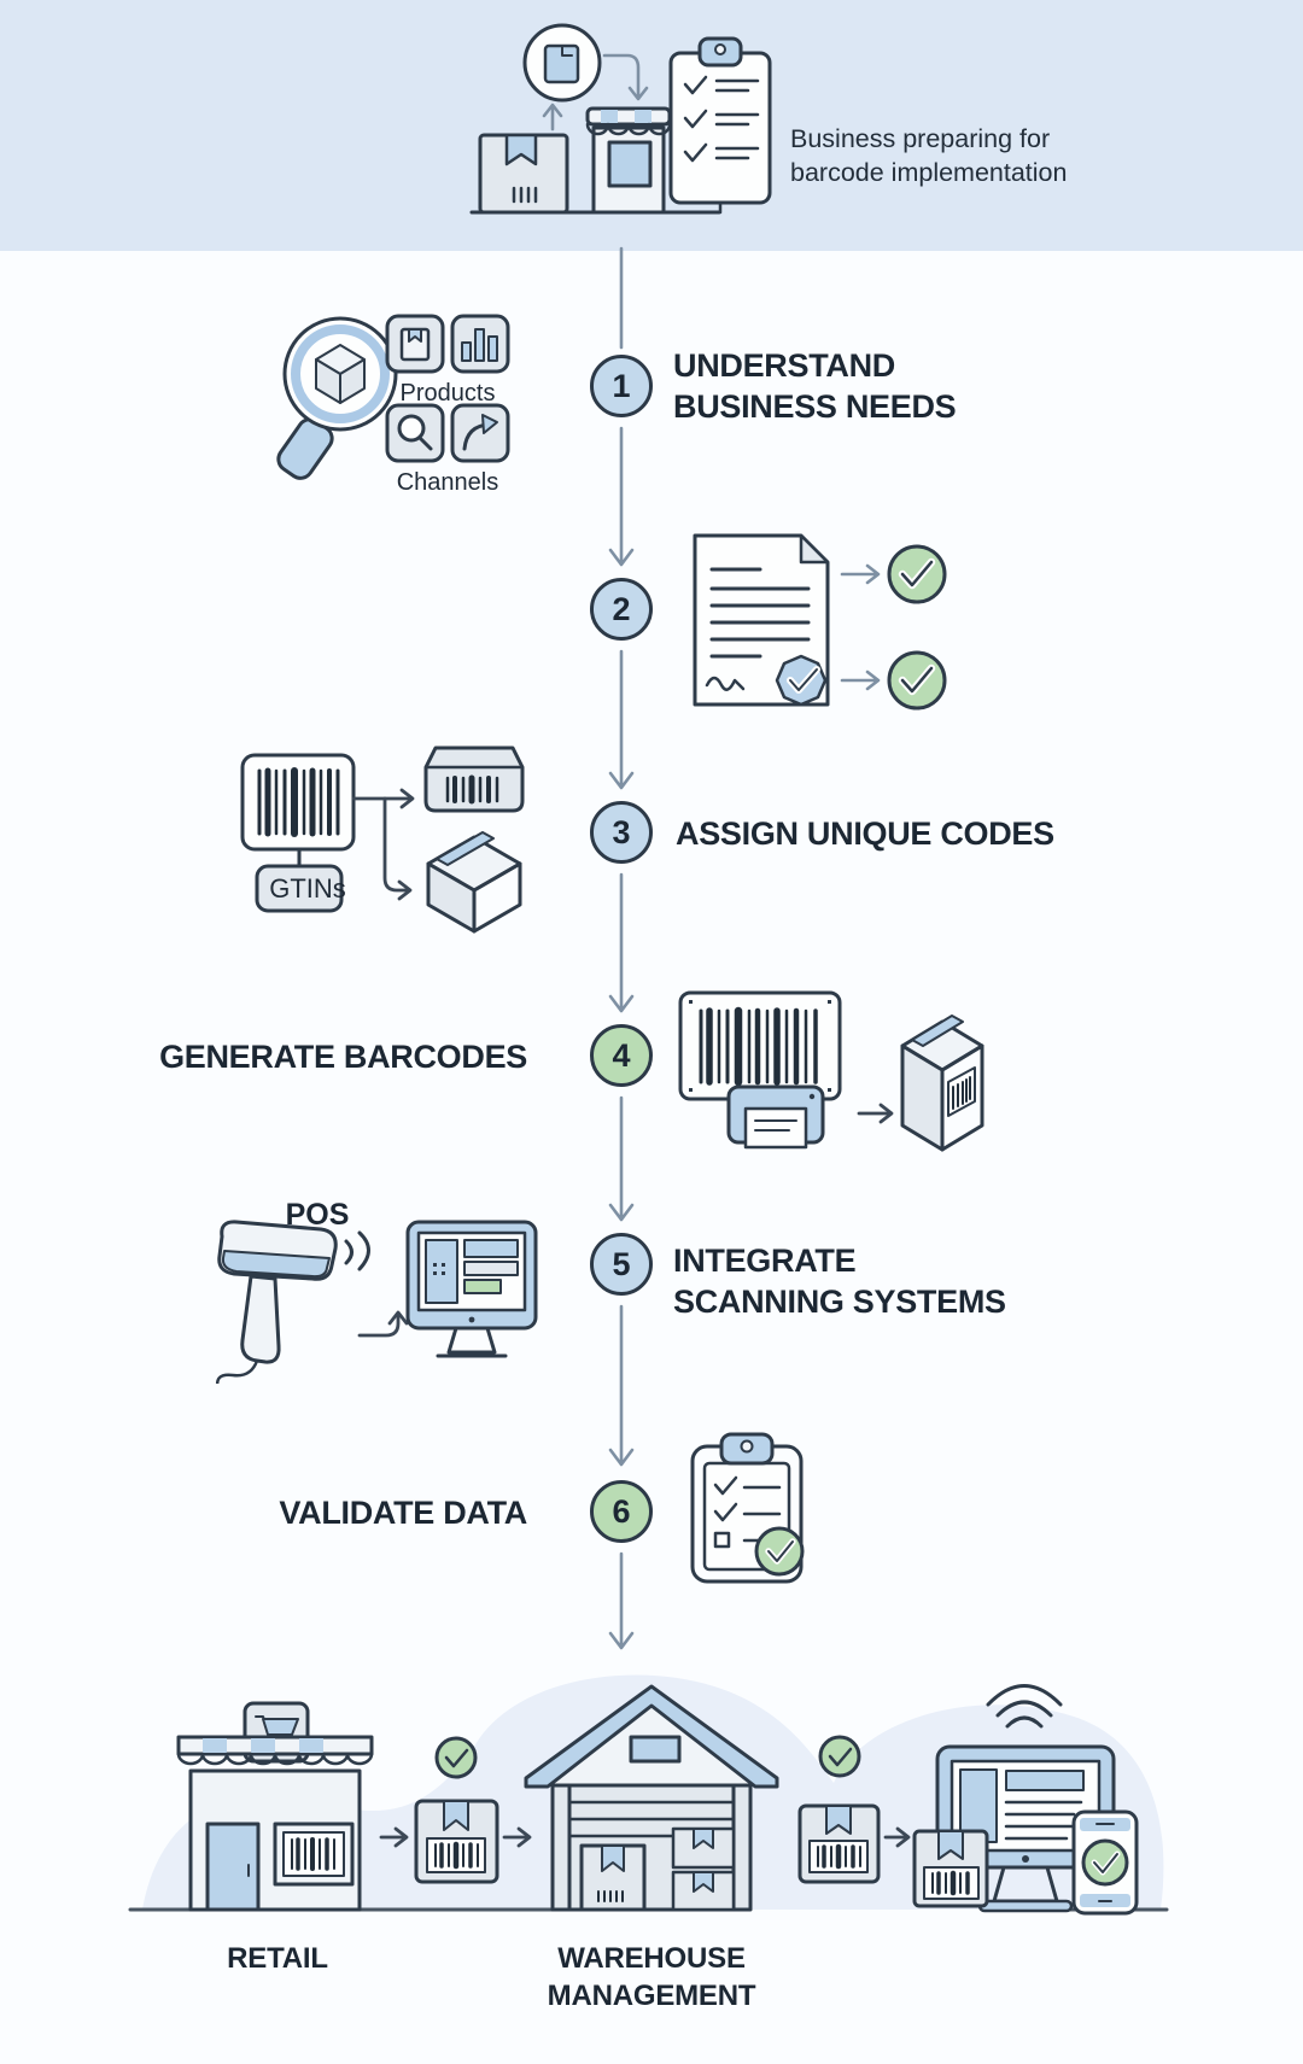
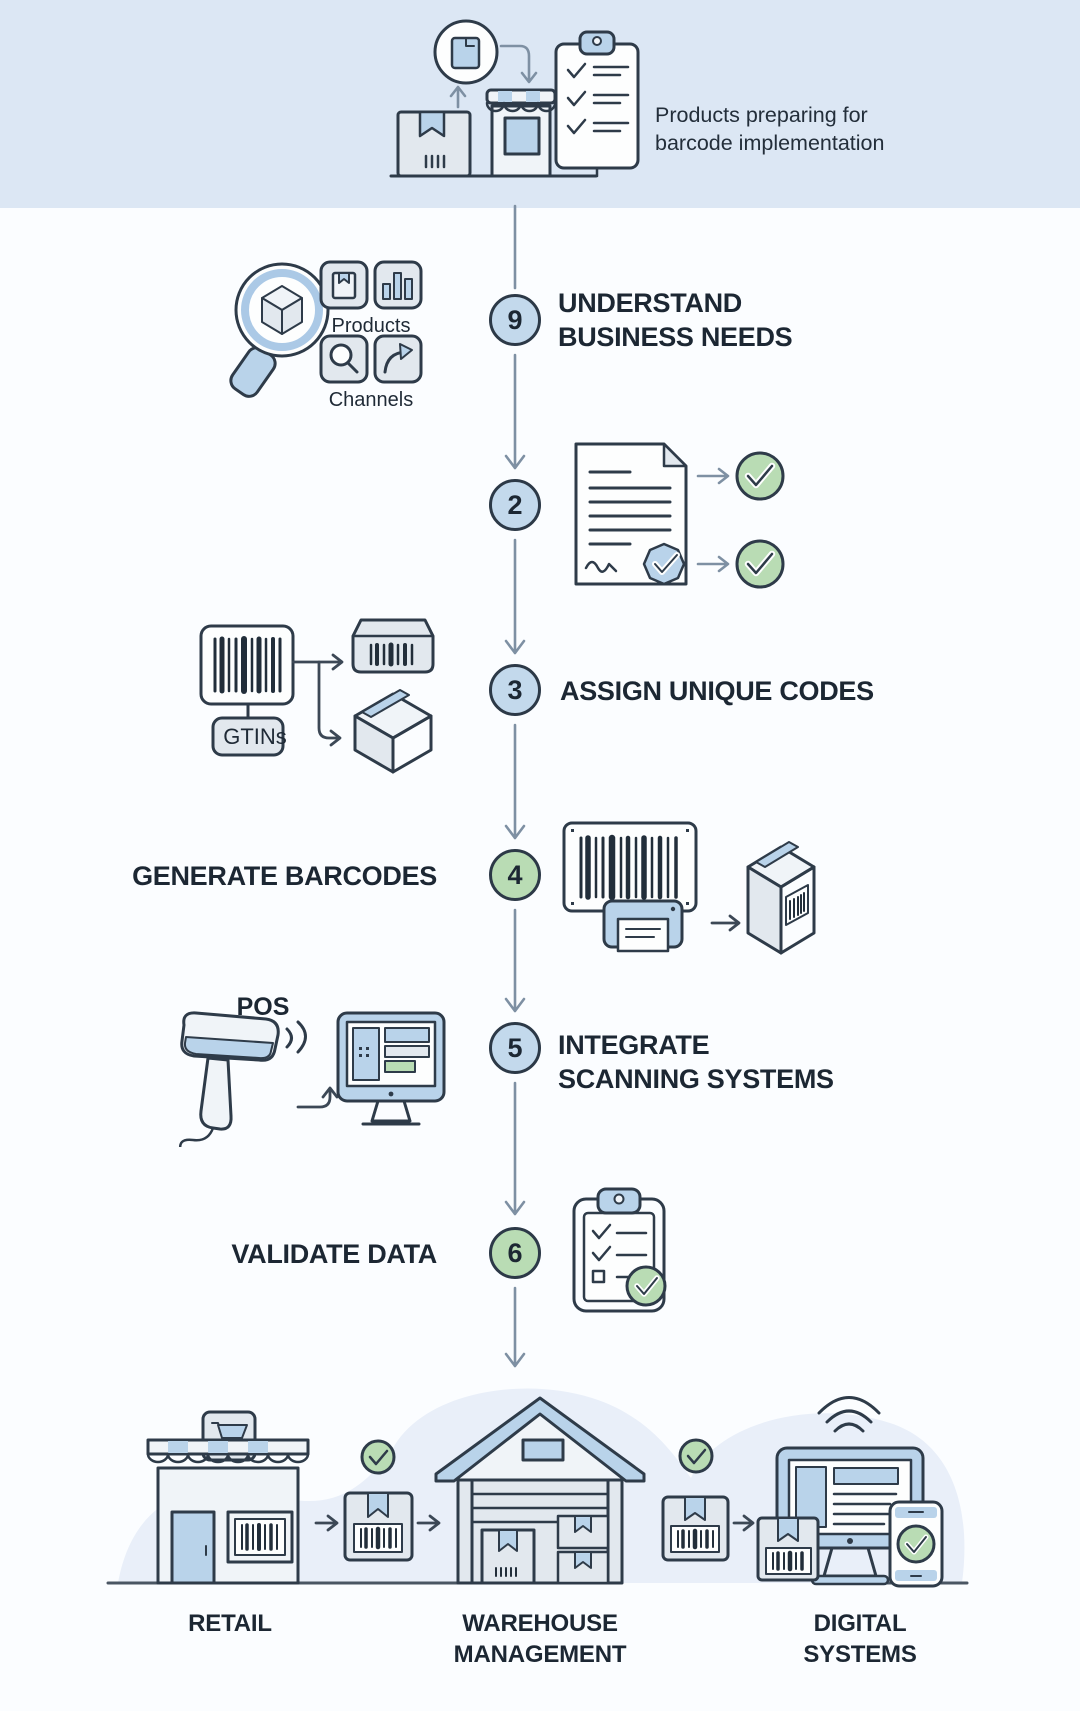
- Business preparing for barcode implementation
+ Products preparing for barcode implementation
- 1
+ 9
  2
  3
  4
  5
  6
  UNDERSTAND BUSINESS NEEDS
  ASSIGN UNIQUE CODES
  GENERATE BARCODES
  INTEGRATE SCANNING SYSTEMS
  VALIDATE DATA
  Products
  Channels
  GTINs
  POS
  RETAIL
  WAREHOUSE MANAGEMENT
+ DIGITAL SYSTEMS
